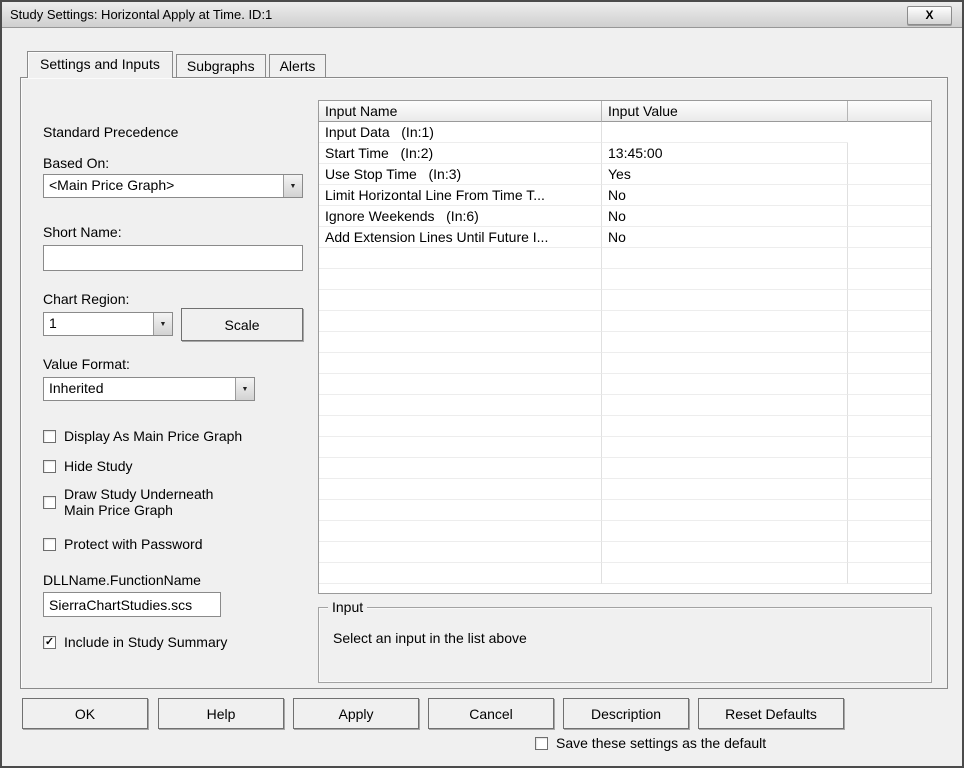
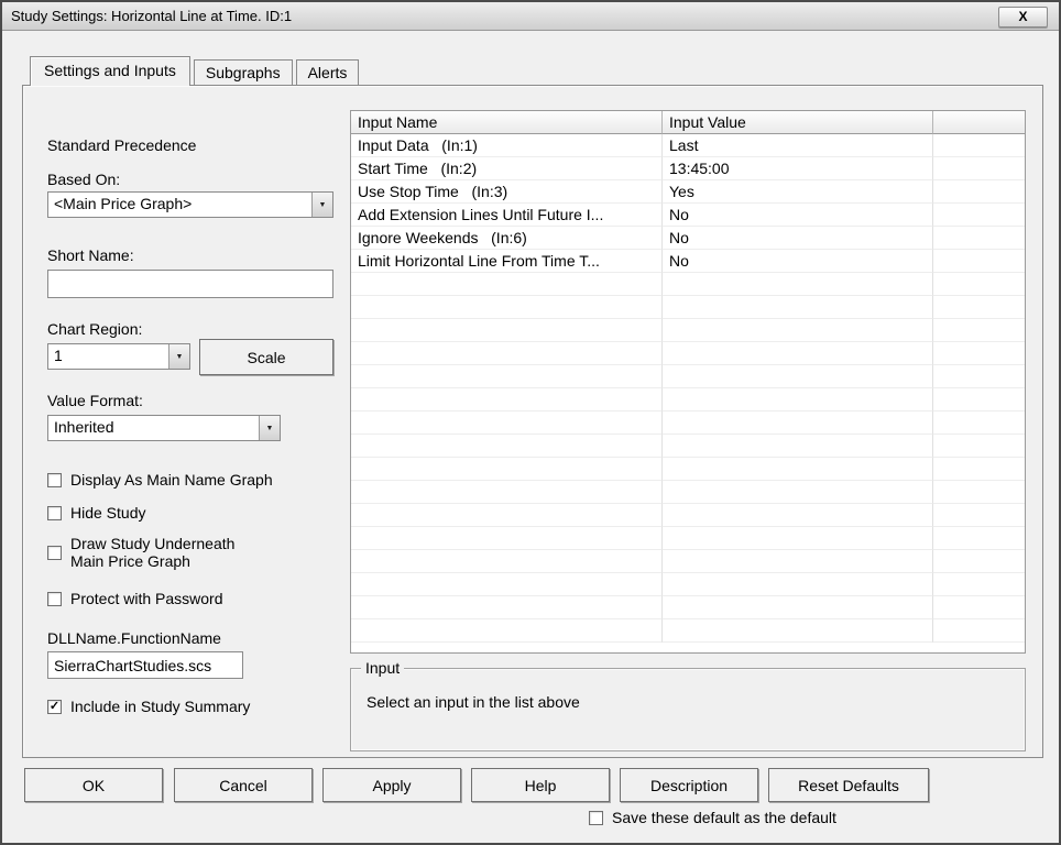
- Study Settings: Horizontal Apply at Time. ID:1
+ Study Settings: Horizontal Line at Time. ID:1
  X
  Settings and Inputs
  Subgraphs
  Alerts
  Standard Precedence
  Based On:
  <Main Price Graph>
  Short Name:
  Chart Region:
  1
  Scale
  Value Format:
  Inherited
- Display As Main Price Graph
+ Display As Main Name Graph
  Hide Study
  Draw Study Underneath
  Main Price Graph
  Protect with Password
  DLLName.FunctionName
  SierraChartStudies.scs
  ✓
  Include in Study Summary
  Input Name
  Input Value
  Input Data (In:1)
+ Last
  Start Time (In:2)
  13:45:00
  Use Stop Time (In:3)
  Yes
- Limit Horizontal Line From Time T...
+ Add Extension Lines Until Future I...
  No
  Ignore Weekends (In:6)
  No
- Add Extension Lines Until Future I...
+ Limit Horizontal Line From Time T...
  No
  Input
  Select an input in the list above
  OK
- Help
+ Cancel
  Apply
- Cancel
+ Help
  Description
  Reset Defaults
- Save these settings as the default
+ Save these default as the default
